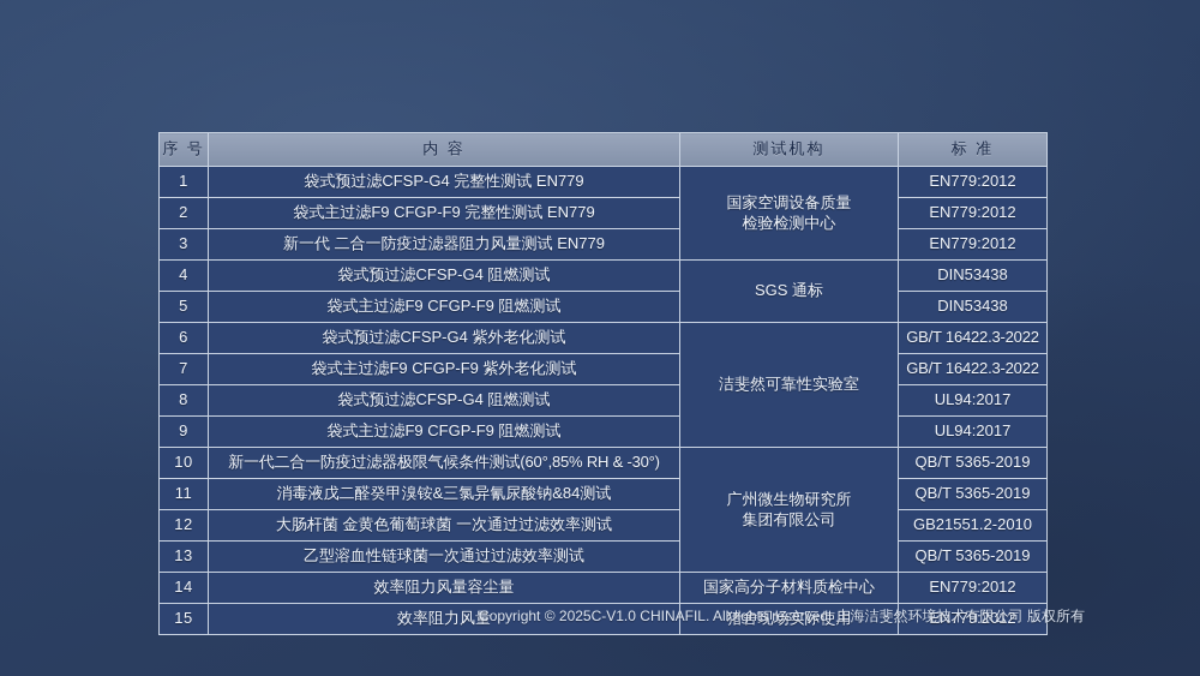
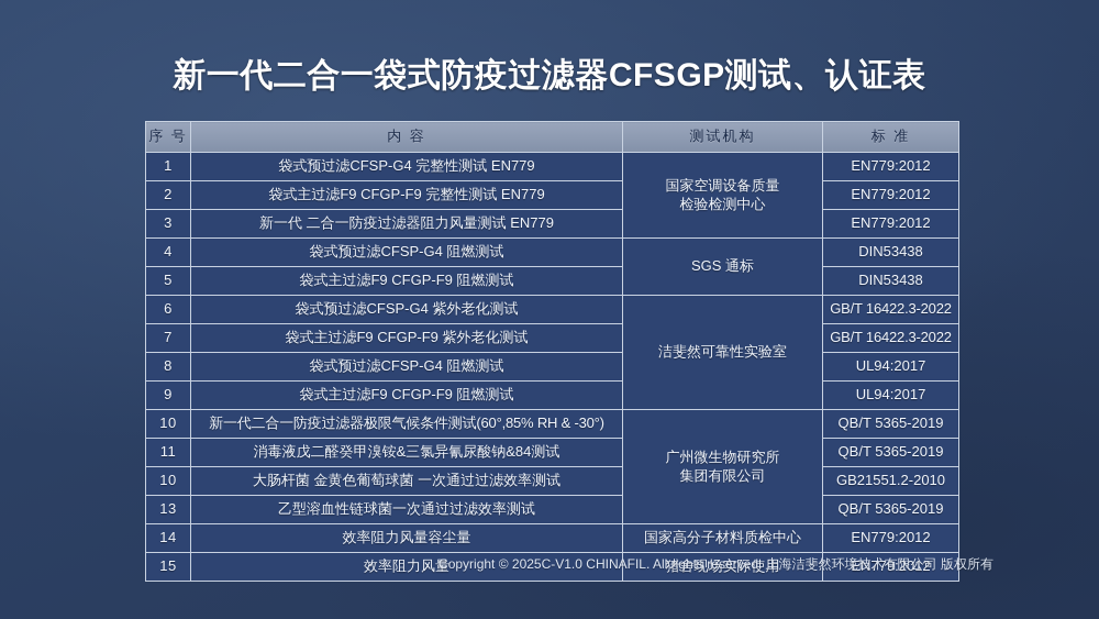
+ 新一代二合一袋式防疫过滤器CFSGP测试、认证表
  序 号	内 容	测试机构	标 准
  1	袋式预过滤CFSP-G4 完整性测试 EN779	国家空调设备质量 检验检测中心	EN779:2012
  2	袋式主过滤F9 CFGP-F9 完整性测试 EN779	EN779:2012
  3	新一代 二合一防疫过滤器阻力风量测试 EN779	EN779:2012
  4	袋式预过滤CFSP-G4 阻燃测试	SGS 通标	DIN53438
  5	袋式主过滤F9 CFGP-F9 阻燃测试	DIN53438
  6	袋式预过滤CFSP-G4 紫外老化测试	洁斐然可靠性实验室	GB/T 16422.3-2022
  7	袋式主过滤F9 CFGP-F9 紫外老化测试	GB/T 16422.3-2022
  8	袋式预过滤CFSP-G4 阻燃测试	UL94:2017
  9	袋式主过滤F9 CFGP-F9 阻燃测试	UL94:2017
  10	新一代二合一防疫过滤器极限气候条件测试(60°,85% RH & -30°)	广州微生物研究所 集团有限公司	QB/T 5365-2019
  11	消毒液戊二醛癸甲溴铵&三氯异氰尿酸钠&84测试	QB/T 5365-2019
- 12	大肠杆菌 金黄色葡萄球菌 一次通过过滤效率测试	GB21551.2-2010
+ 10	大肠杆菌 金黄色葡萄球菌 一次通过过滤效率测试	GB21551.2-2010
  13	乙型溶血性链球菌一次通过过滤效率测试	QB/T 5365-2019
  14	效率阻力风量容尘量	国家高分子材料质检中心	EN779:2012
  15	效率阻力风量	猪舍现场实际使用	EN779:2012
  Copyright © 2025C-V1.0 CHINAFIL. All rights reserved. 上海洁斐然环境技术有限公司 版权所有
